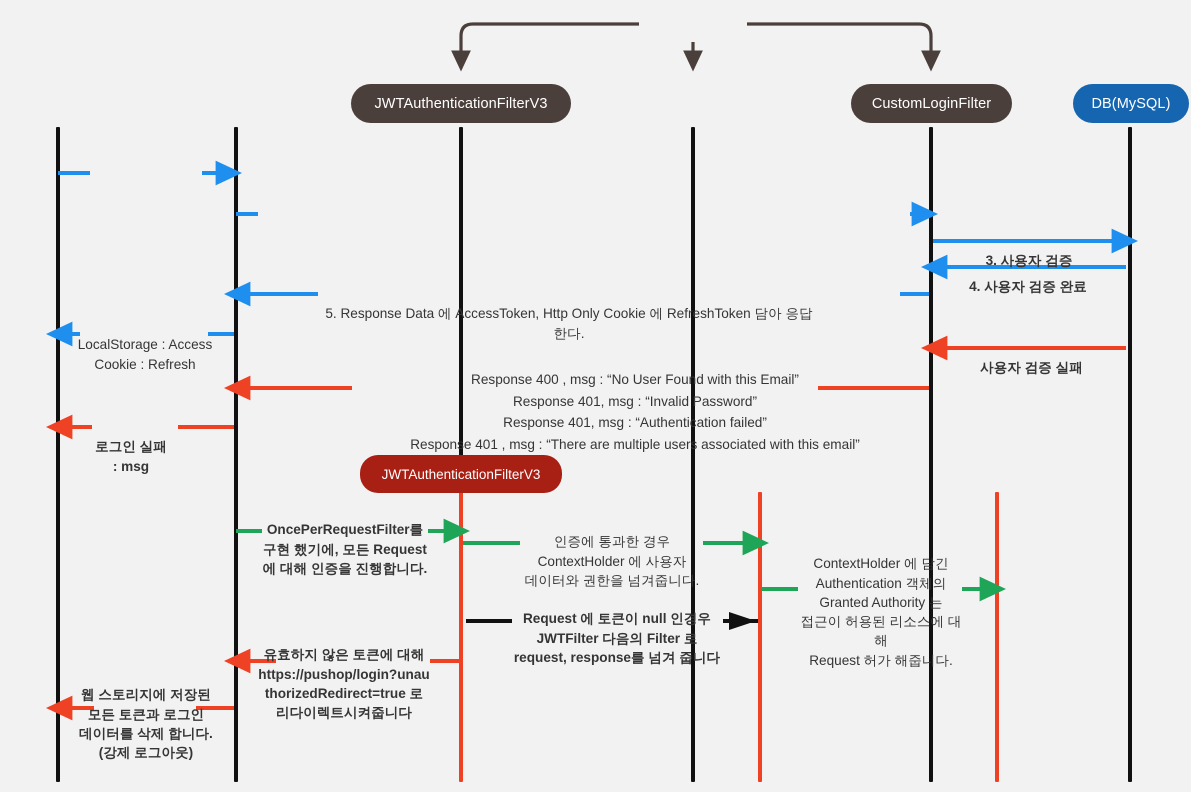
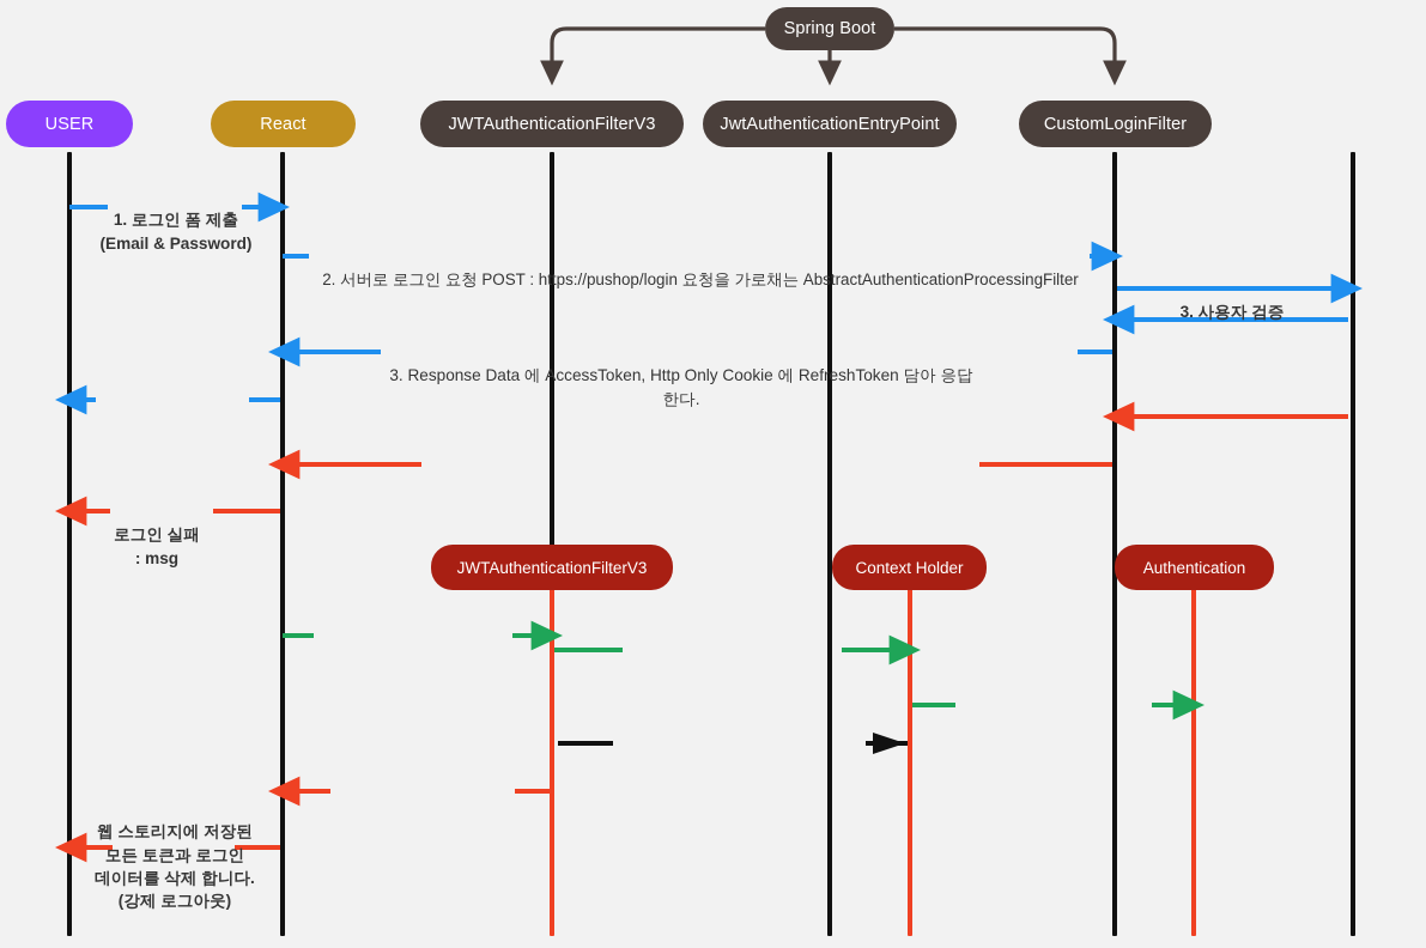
+ Spring Boot
+ USER
+ React
  JWTAuthenticationFilterV3
+ JwtAuthenticationEntryPoint
  CustomLoginFilter
- DB(MySQL)
  JWTAuthenticationFilterV3
+ Context Holder
+ Authentication
+ 1. 로그인 폼 제출
+ (Email & Password)
+ 2. 서버로 로그인 요청 POST : https://pushop/login 요청을 가로채는 AbstractAuthenticationProcessingFilter
  3. 사용자 검증
- 4. 사용자 검증 완료
- 5. Response Data 에 AccessToken, Http Only Cookie 에 RefreshToken 담아 응답한다.
+ 3. Response Data 에 AccessToken, Http Only Cookie 에 RefreshToken 담아 응답한다.
- LocalStorage : Access
- Cookie : Refresh
- 사용자 검증 실패
- Response 400 , msg : “No User Found with this Email”
- Response 401, msg : “Invalid Password”
- Response 401, msg : “Authentication failed”
- Response 401 , msg : “There are multiple users associated with this email”
  로그인 실패 : msg
- OncePerRequestFilter를
- 구현 했기에, 모든 Request
- 에 대해 인증을 진행합니다.
- 인증에 통과한 경우
- ContextHolder 에 사용자
- 데이터와 권한을 넘겨줍니다.
- ContextHolder 에 담긴
- Authentication 객체의
- Granted Authority 는
- 접근이 허용된 리소스에 대해
- Request 허가 해줍니다.
- Request 에 토큰이 null 인경우
- JWTFilter 다음의 Filter 로
- request, response를 넘겨 줍니다
- 유효하지 않은 토큰에 대해
- https://pushop/login?unau
- thorizedRedirect=true 로
- 리다이렉트시켜줍니다
  웹 스토리지에 저장된
  모든 토큰과 로그인
  데이터를 삭제 합니다.
  (강제 로그아웃)
